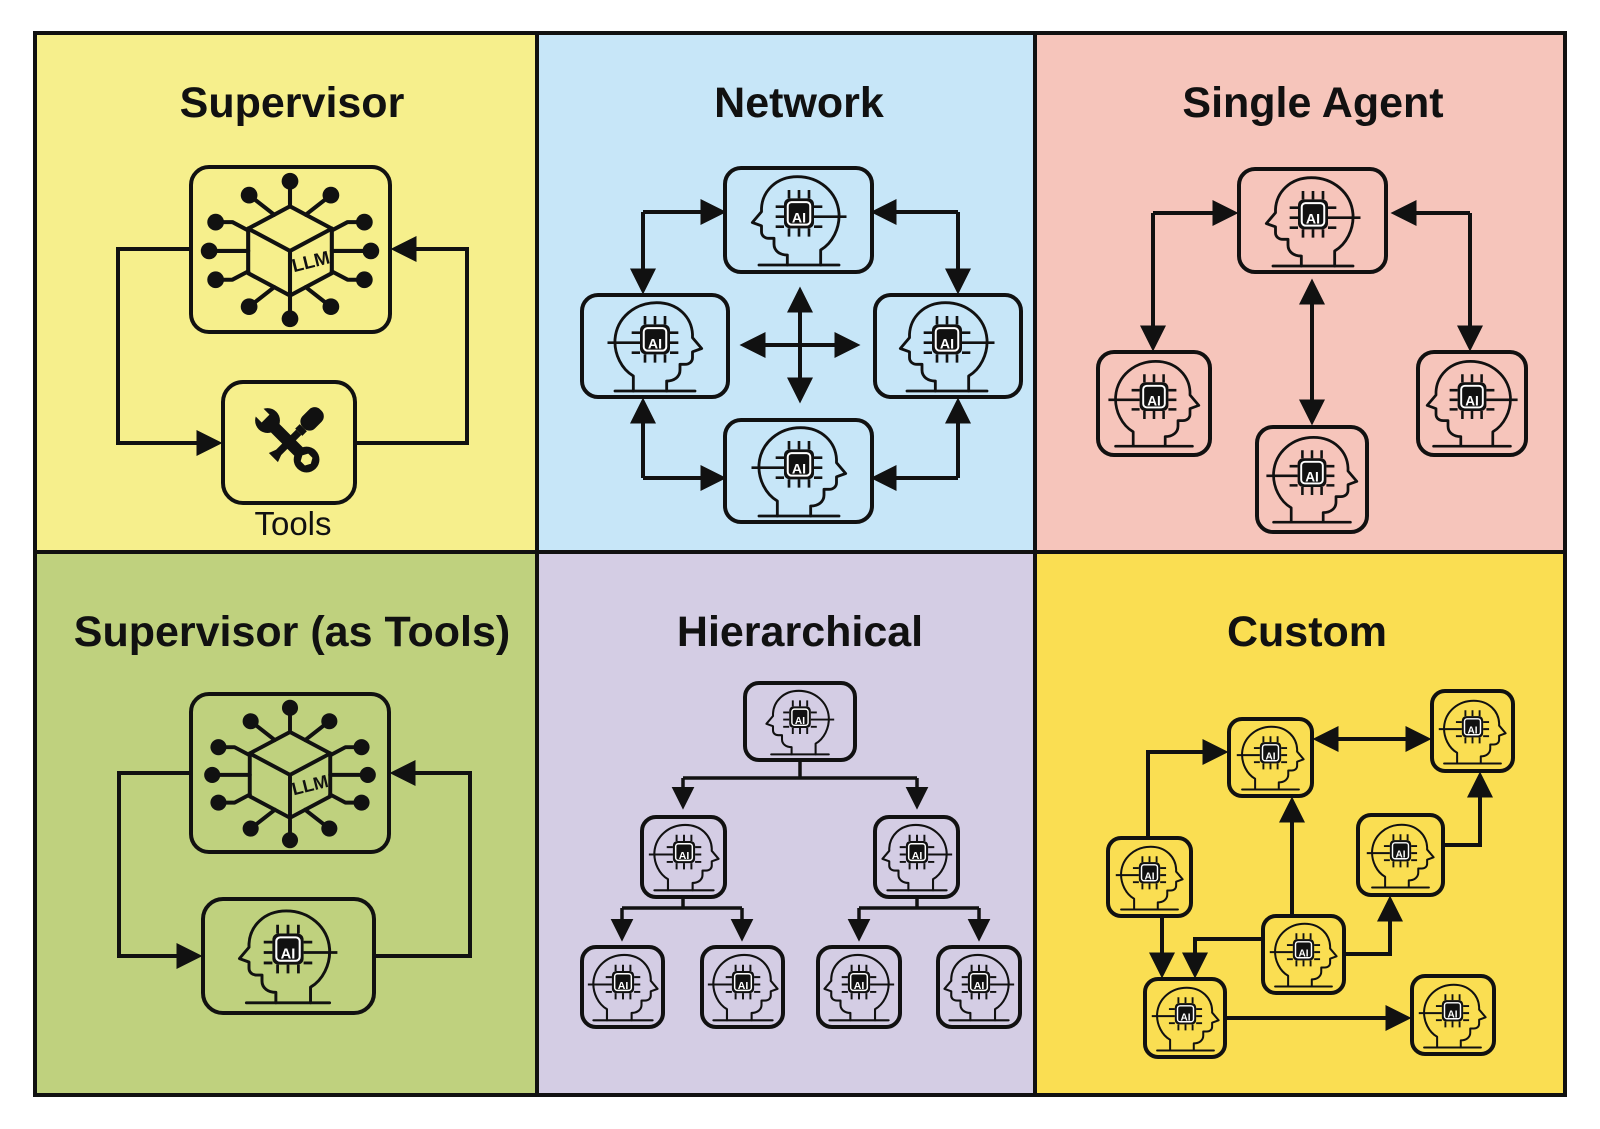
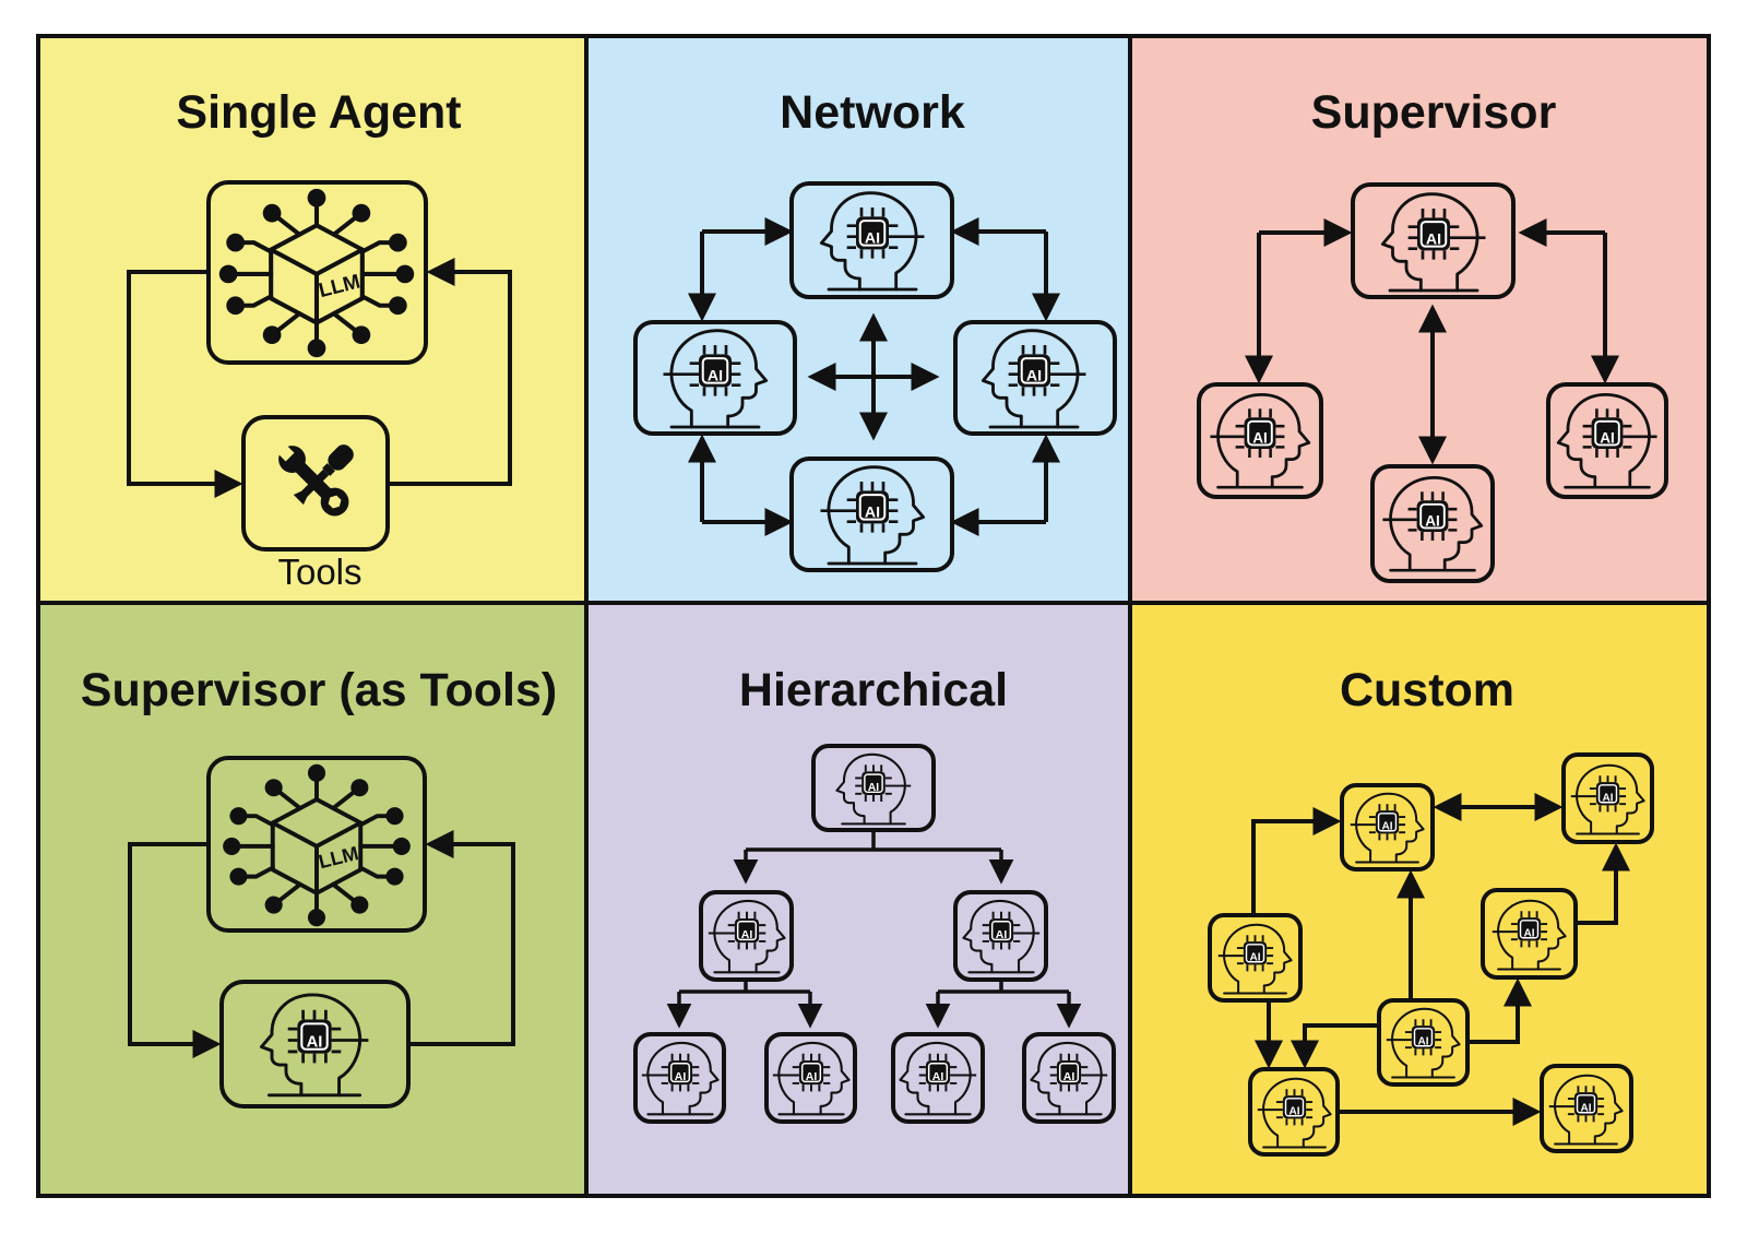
- Supervisor
+ Single Agent
  Tools
  Network
- Single Agent
+ Supervisor
  Supervisor (as Tools)
  Hierarchical
  Custom
